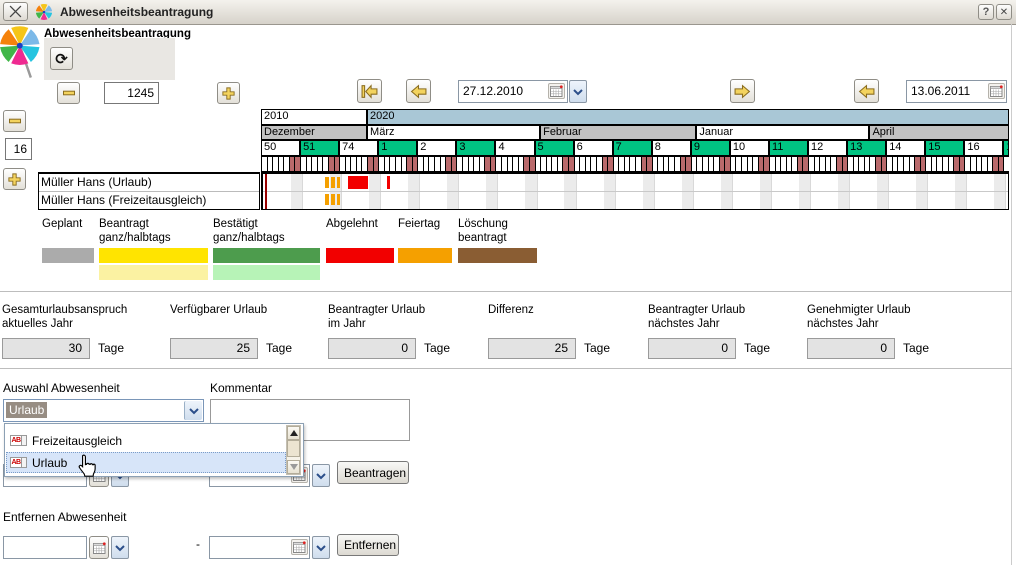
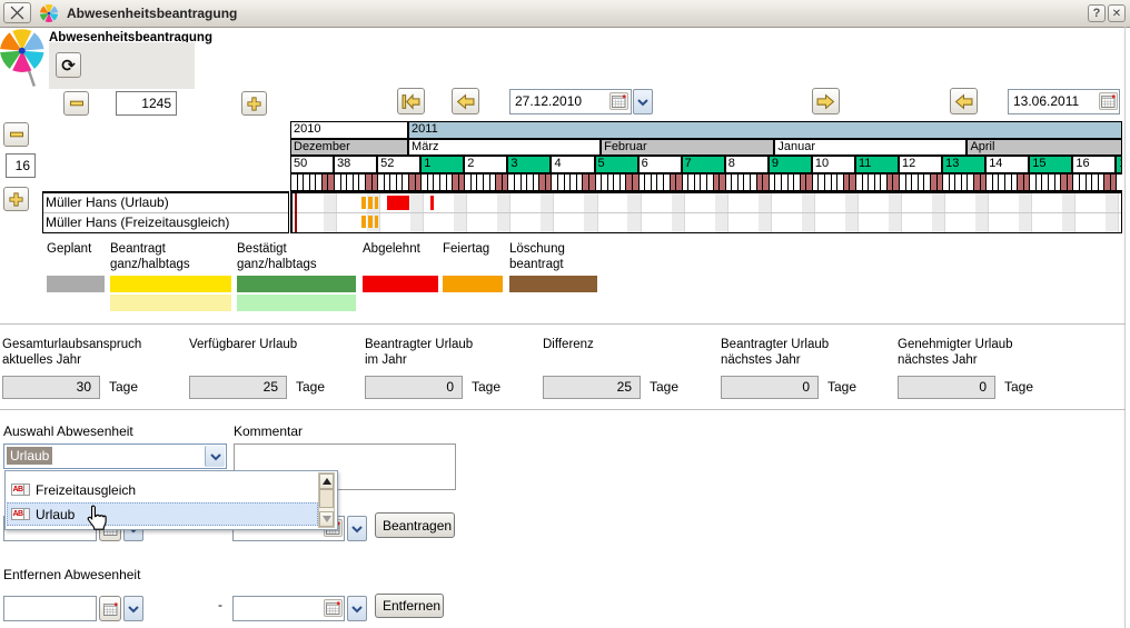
  Abwesenheitsbeantragung
  ?
  ✕
  Abwesenheitsbeantragung
  ⟳
  1245
  27.12.2010
  13.06.2011
  16
  2010
- 2020
+ 2011
  Dezember
  März
  Februar
  Januar
  April
  50
- 51
+ 38
- 74
+ 52
  1
  2
  3
  4
  5
  6
  7
  8
  9
  10
  11
  12
  13
  14
  15
  16
  Müller Hans (Urlaub)
  Müller Hans (Freizeitausgleich)
  Geplant
  Beantragt
  ganz/halbtags
  Bestätigt
  ganz/halbtags
  Abgelehnt
  Feiertag
  Löschung
  beantragt
  Gesamturlaubsanspruch
  aktuelles Jahr
  30
  Tage
  Verfügbarer Urlaub
  25
  Tage
  Beantragter Urlaub
  im Jahr
  0
  Tage
  Differenz
  25
  Tage
  Beantragter Urlaub
  nächstes Jahr
  0
  Tage
  Genehmigter Urlaub
  nächstes Jahr
  0
  Tage
  Auswahl Abwesenheit
  Kommentar
  Urlaub
  Beantragen
  Freizeitausgleich
  Urlaub
  Entfernen Abwesenheit
  -
  Entfernen
